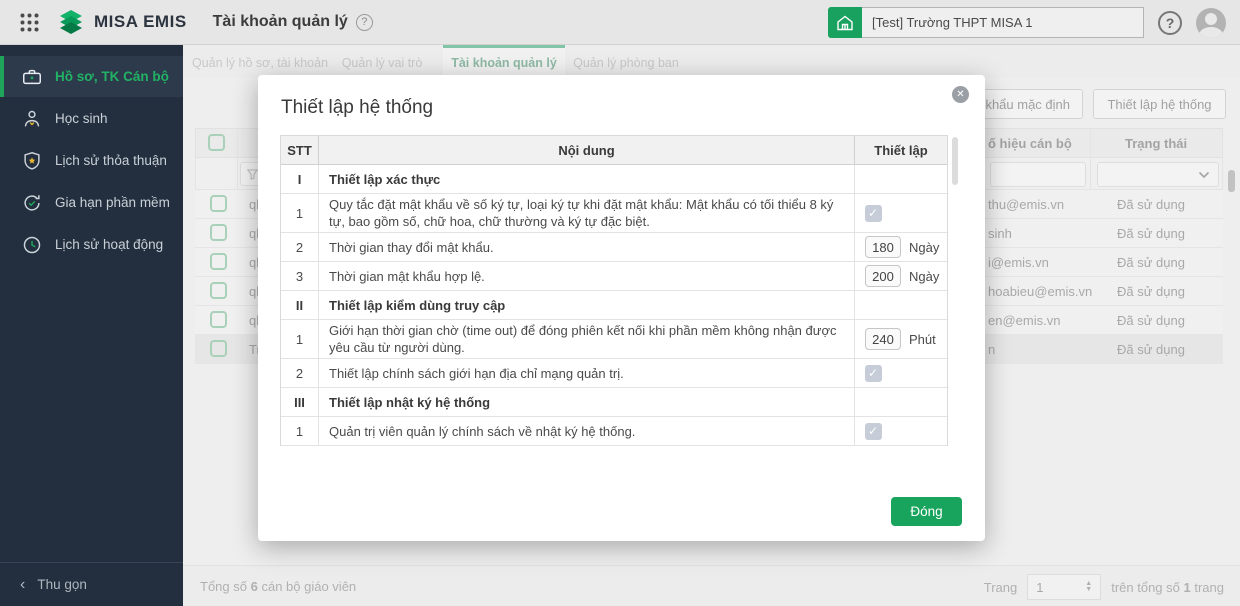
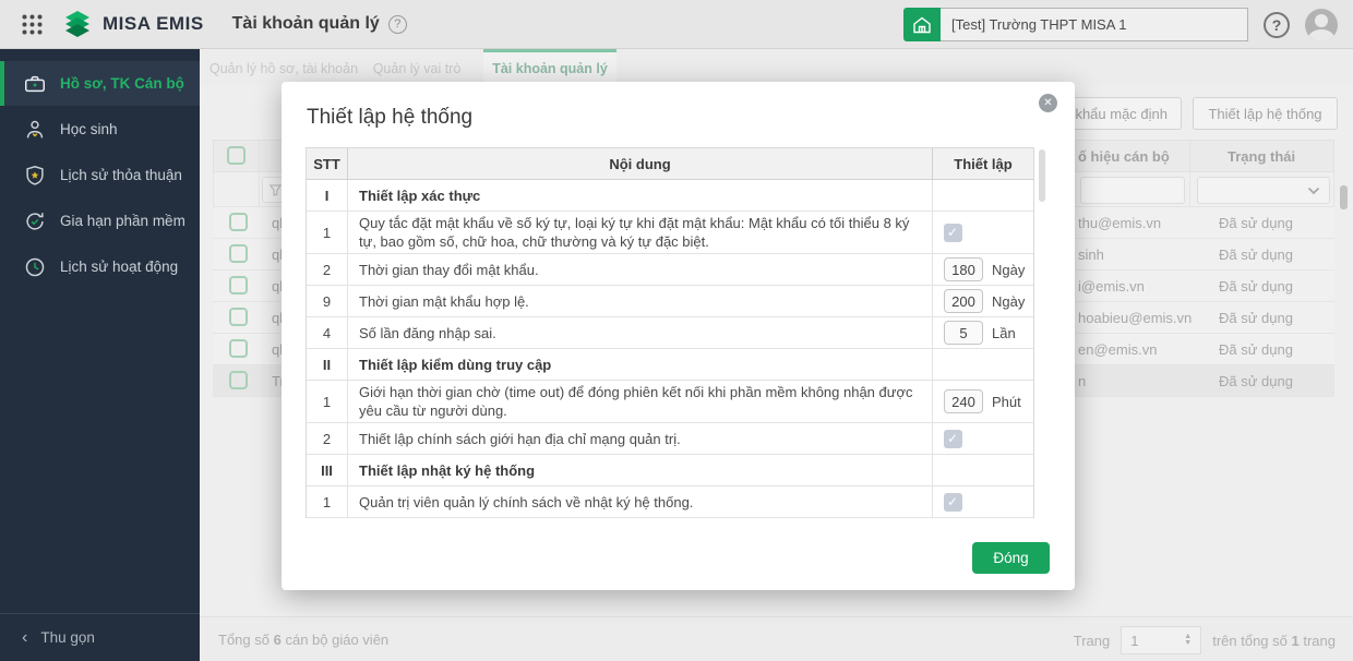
  MISA EMIS
  Tài khoản quản lý
  ?
  [Test] Trường THPT MISA 1
  ?
  Hồ sơ, TK Cán bộ
  Học sinh
  Lịch sử thỏa thuận
  Gia hạn phần mềm
  Lịch sử hoạt động
  ‹
  Thu gọn
  uản lý hồ sơ, tài khoả
  Quản lý vai trò
  Tài khoản quản lý
- Quản lý phòng ban
  khẩu mặc định
  Thiết lập hệ thống
  ố hiệu cán bộ
  Trạng thái
  thu@emis.vn
  Đã sử dụng
  sinh
  Đã sử dụng
  i@emis.vn
  Đã sử dụng
  hoabieu@emis.vn
  Đã sử dụng
  en@emis.vn
  Đã sử dụng
  n
  Đã sử dụng
  Tổng số 6 cán bộ giáo viên
  Trang
  1
  trên tổng số 1 trang
  ✕
  Thiết lập hệ thống
  STT
  Nội dung
  Thiết lập
  I
  Thiết lập xác thực
  1
  Quy tắc đặt mật khẩu về số ký tự, loại ký tự khi đặt mật khẩu: Mật khẩu có tối thiểu 8 ký tự, bao gồm số, chữ hoa, chữ thường và ký tự đặc biệt.
  2
  Thời gian thay đổi mật khẩu.
  180
  Ngày
- 3
+ 9
  Thời gian mật khẩu hợp lệ.
  200
  Ngày
+ 4
+ Số lần đăng nhập sai.
+ 5
+ Lần
  II
  Thiết lập kiểm dùng truy cập
  1
  Giới hạn thời gian chờ (time out) để đóng phiên kết nối khi phần mềm không nhận được yêu cầu từ người dùng.
  240
  Phút
  2
  Thiết lập chính sách giới hạn địa chỉ mạng quản trị.
  III
  Thiết lập nhật ký hệ thống
  1
  Quản trị viên quản lý chính sách về nhật ký hệ thống.
  Đóng
